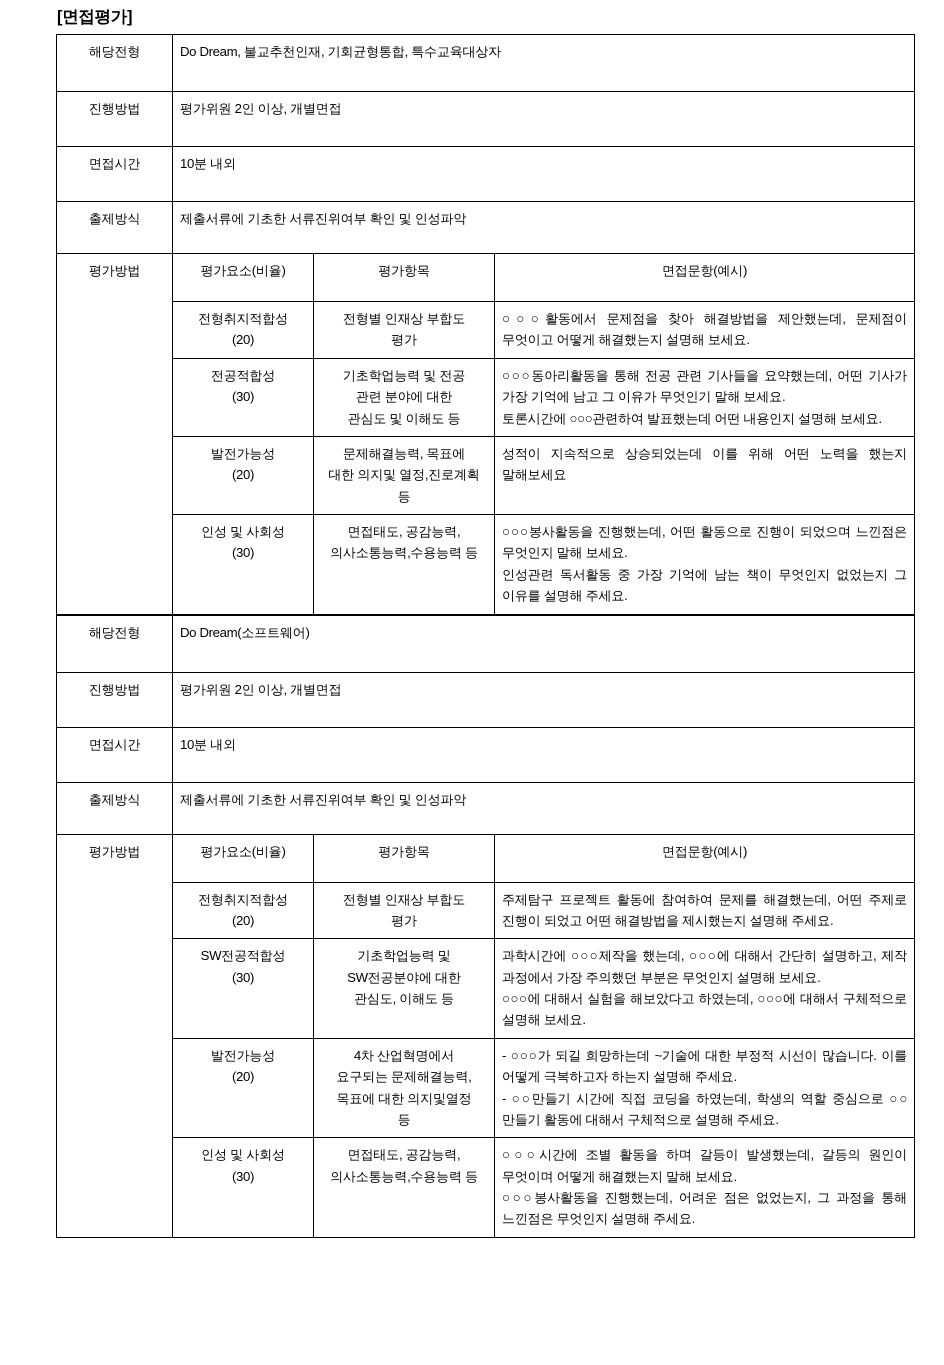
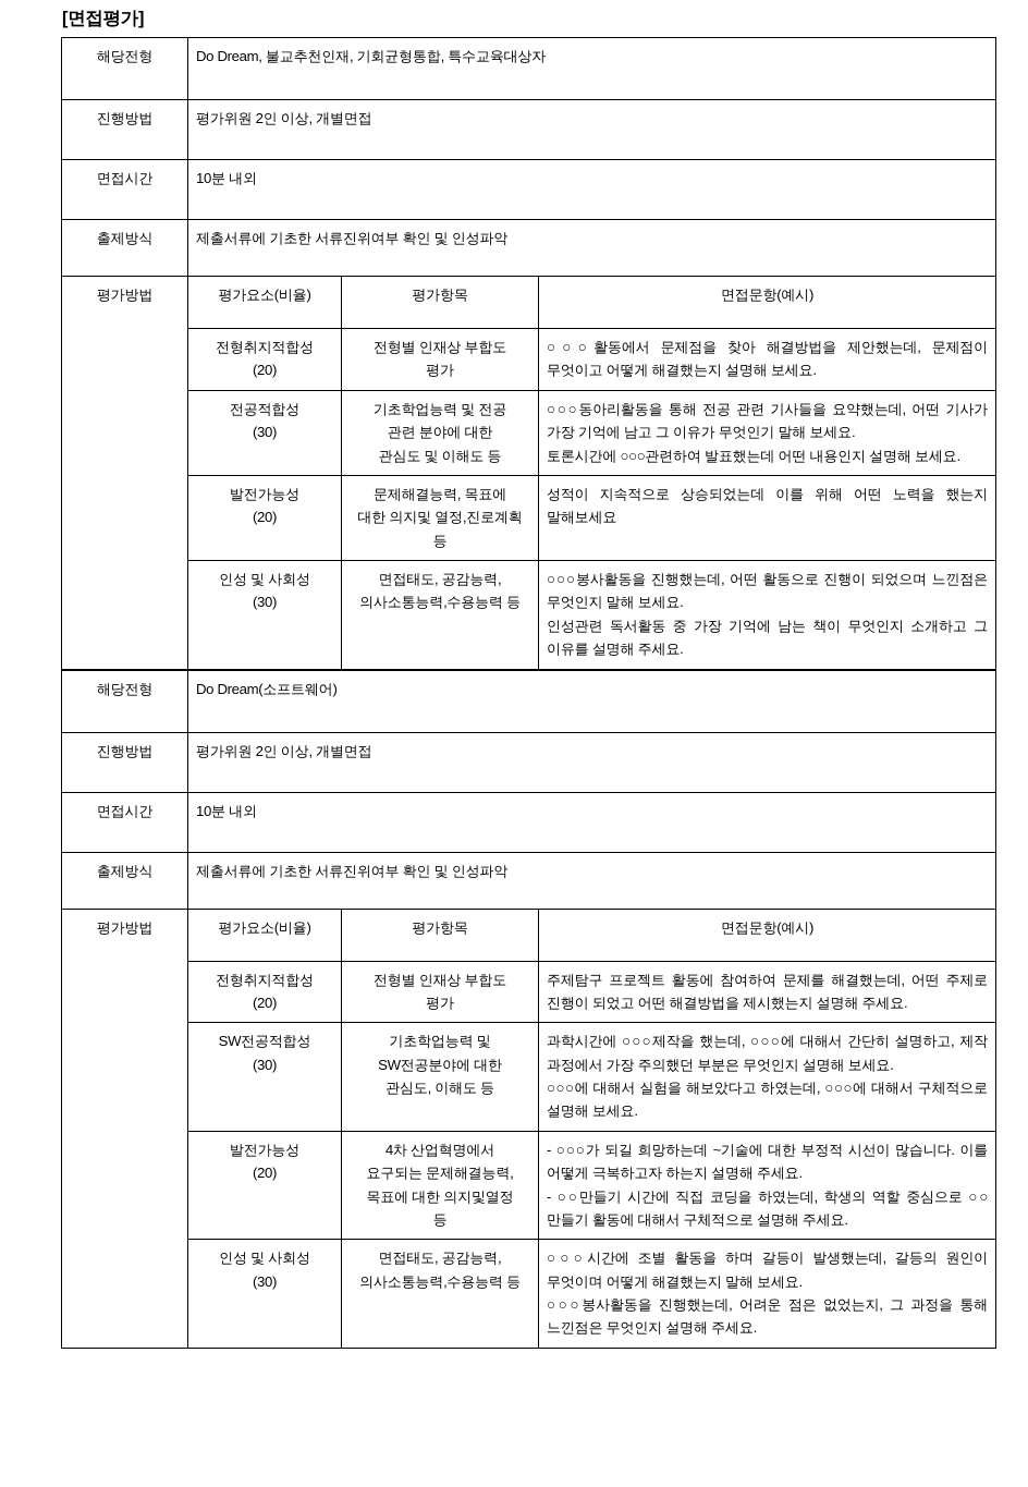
  [면접평가]
  해당전형	Do Dream, 불교추천인재, 기회균형통합, 특수교육대상자
  진행방법	평가위원 2인 이상, 개별면접
  면접시간	10분 내외
  출제방식	제출서류에 기초한 서류진위여부 확인 및 인성파악
  평가방법	평가요소(비율)	평가항목	면접문항(예시)
  전형취지적합성 (20)	전형별 인재상 부합도 평가	○○○활동에서 문제점을 찾아 해결방법을 제안했는데, 문제점이 무엇이고 어떻게 해결했는지 설명해 보세요.
  전공적합성 (30)	기초학업능력 및 전공 관련 분야에 대한 관심도 및 이해도 등	○○○동아리활동을 통해 전공 관련 기사들을 요약했는데, 어떤 기사가 가장 기억에 남고 그 이유가 무엇인기 말해 보세요. 토론시간에 ○○○관련하여 발표했는데 어떤 내용인지 설명해 보세요.
  발전가능성 (20)	문제해결능력, 목표에 대한 의지및 열정,진로계획 등	성적이 지속적으로 상승되었는데 이를 위해 어떤 노력을 했는지 말해보세요
- 인성 및 사회성 (30)	면접태도, 공감능력, 의사소통능력,수용능력 등	○○○봉사활동을 진행했는데, 어떤 활동으로 진행이 되었으며 느낀점은 무엇인지 말해 보세요. 인성관련 독서활동 중 가장 기억에 남는 책이 무엇인지 없었는지 그 이유를 설명해 주세요.
+ 인성 및 사회성 (30)	면접태도, 공감능력, 의사소통능력,수용능력 등	○○○봉사활동을 진행했는데, 어떤 활동으로 진행이 되었으며 느낀점은 무엇인지 말해 보세요. 인성관련 독서활동 중 가장 기억에 남는 책이 무엇인지 소개하고 그 이유를 설명해 주세요.
  해당전형	Do Dream(소프트웨어)
  진행방법	평가위원 2인 이상, 개별면접
  면접시간	10분 내외
  출제방식	제출서류에 기초한 서류진위여부 확인 및 인성파악
  평가방법	평가요소(비율)	평가항목	면접문항(예시)
  전형취지적합성 (20)	전형별 인재상 부합도 평가	주제탐구 프로젝트 활동에 참여하여 문제를 해결했는데, 어떤 주제로 진행이 되었고 어떤 해결방법을 제시했는지 설명해 주세요.
  SW전공적합성 (30)	기초학업능력 및 SW전공분야에 대한 관심도, 이해도 등	과학시간에 ○○○제작을 했는데, ○○○에 대해서 간단히 설명하고, 제작 과정에서 가장 주의했던 부분은 무엇인지 설명해 보세요. ○○○에 대해서 실험을 해보았다고 하였는데, ○○○에 대해서 구체적으로 설명해 보세요.
  발전가능성 (20)	4차 산업혁명에서 요구되는 문제해결능력, 목표에 대한 의지및열정 등	- ○○○가 되길 희망하는데 ~기술에 대한 부정적 시선이 많습니다. 이를 어떻게 극복하고자 하는지 설명해 주세요. - ○○만들기 시간에 직접 코딩을 하였는데, 학생의 역할 중심으로 ○○만들기 활동에 대해서 구체적으로 설명해 주세요.
  인성 및 사회성 (30)	면접태도, 공감능력, 의사소통능력,수용능력 등	○○○시간에 조별 활동을 하며 갈등이 발생했는데, 갈등의 원인이 무엇이며 어떻게 해결했는지 말해 보세요. ○○○봉사활동을 진행했는데, 어려운 점은 없었는지, 그 과정을 통해 느낀점은 무엇인지 설명해 주세요.
